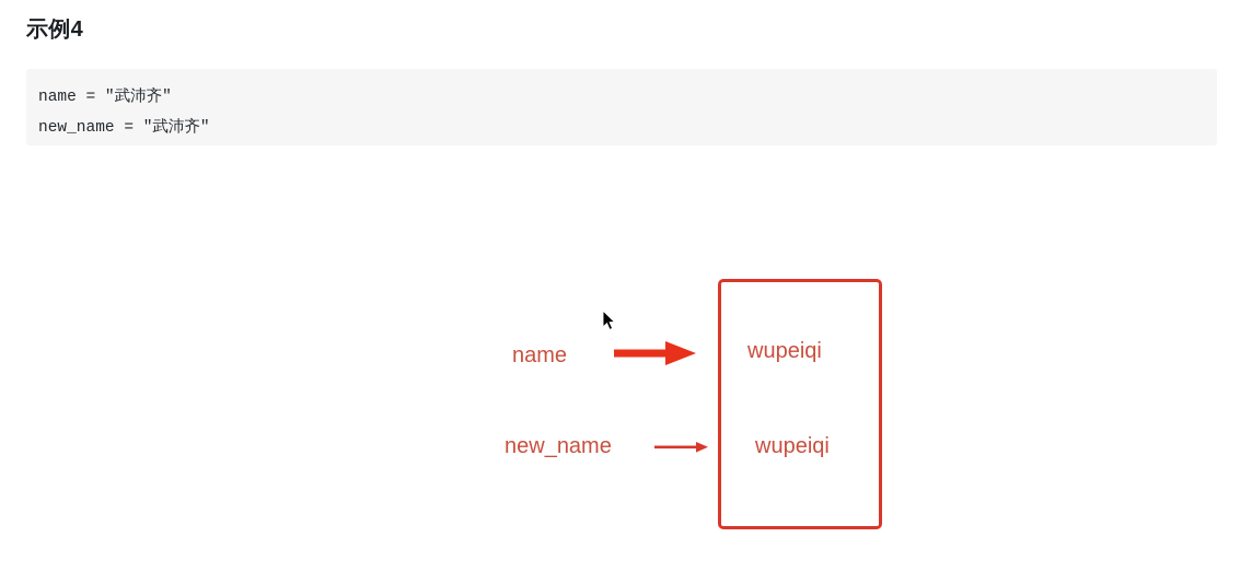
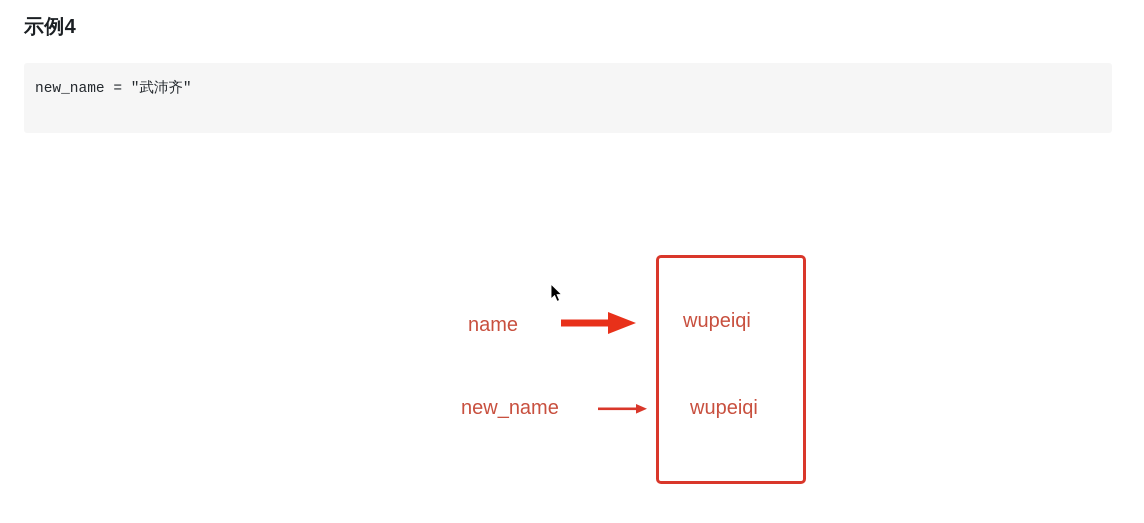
  示例4
- name = "武沛齐"
  new_name = "武沛齐"
  name
  new_name
  wupeiqi
  wupeiqi
